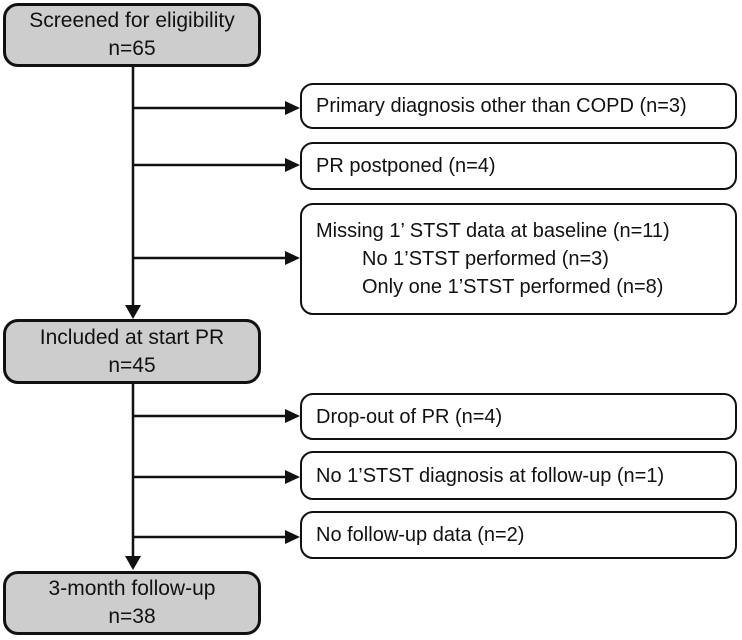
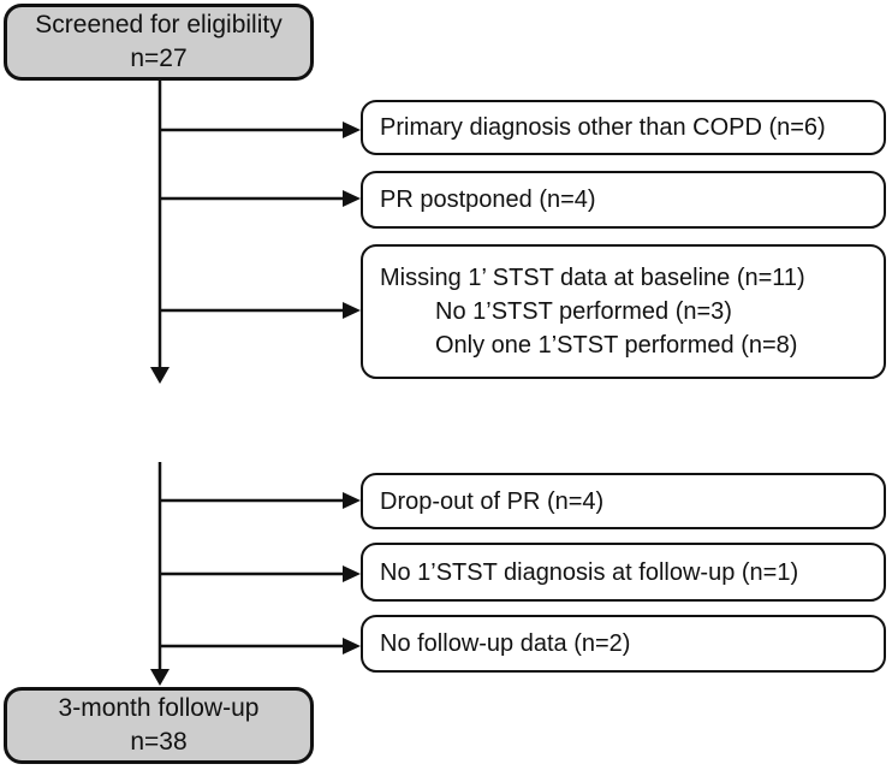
  Screened for eligibility
- n=65
+ n=27
- Included at start PR
- n=45
  3-month follow-up
  n=38
- Primary diagnosis other than COPD (n=3)
+ Primary diagnosis other than COPD (n=6)
  PR postponed (n=4)
  Missing 1’ STST data at baseline (n=11)
  No 1’STST performed (n=3)
  Only one 1’STST performed (n=8)
  Drop-out of PR (n=4)
  No 1’STST diagnosis at follow-up (n=1)
  No follow-up data (n=2)
